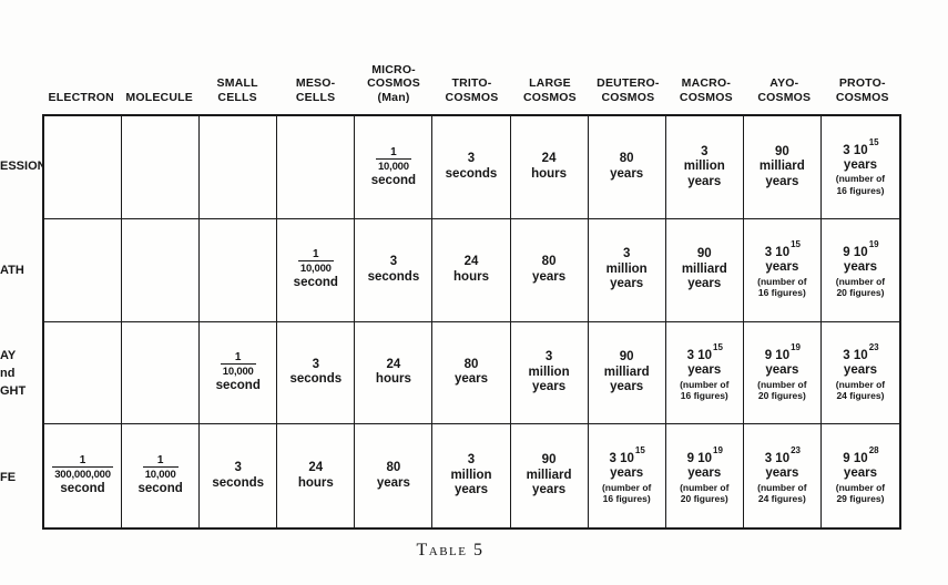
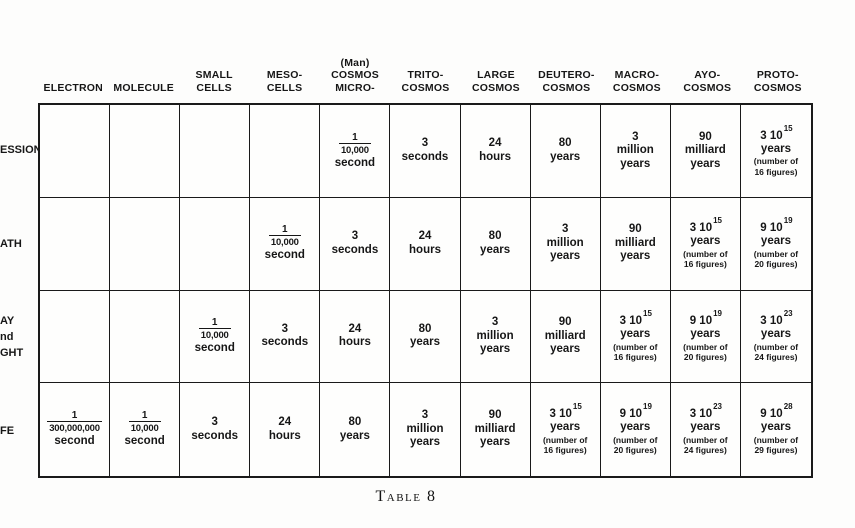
  ELECTRON
  MOLECULE
  SMALL
  CELLS
  MESO-
  CELLS
- MICRO-
+ (Man)
  COSMOS
- (Man)
+ MICRO-
  TRITO-
  COSMOS
  LARGE
  COSMOS
  DEUTERO-
  COSMOS
  MACRO-
  COSMOS
  AYO-
  COSMOS
  PROTO-
  COSMOS
  ESSIO
  ATH
  AY
  nd
  GHT
  FE
  1
  10,000
  second
  3
  seconds
  24
  hours
  80
  years
  3
  million
  years
  90
  milliard
  years
  3 1015
  years
  (number of
  16 figures)
  1
  10,000
  second
  3
  seconds
  24
  hours
  80
  years
  3
  million
  years
  90
  milliard
  years
  3 1015
  years
  (number of
  16 figures)
  9 1019
  years
  (number of
  20 figures)
  1
  10,000
  second
  3
  seconds
  24
  hours
  80
  years
  3
  million
  years
  90
  milliard
  years
  3 1015
  years
  (number of
  16 figures)
  9 1019
  years
  (number of
  20 figures)
  3 1023
  years
  (number of
  24 figures)
  1
  300,000,000
  second
  1
  10,000
  second
  3
  seconds
  24
  hours
  80
  years
  3
  million
  years
  90
  milliard
  years
  3 1015
  years
  (number of
  16 figures)
  9 1019
  years
  (number of
  20 figures)
  3 1023
  years
  (number of
  24 figures)
  9 1028
  years
  (number of
  29 figures)
- Table 5
+ Table 8
